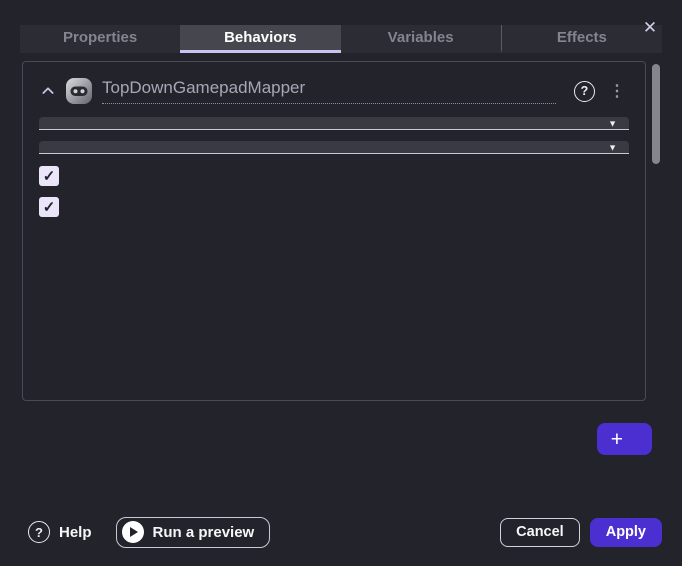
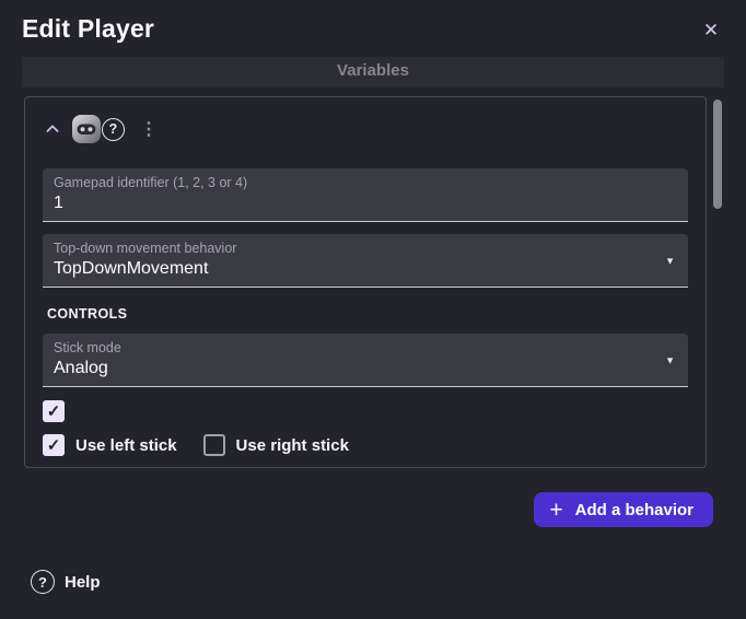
+ Edit Player
  ✕
- Properties
- Behaviors
  Variables
- Effects
- TopDownGamepadMapper
  ?
  ⋮
+ Gamepad identifier (1, 2, 3 or 4)
+ 1
+ Top-down movement behavior
+ TopDownMovement
  ▼
+ CONTROLS
+ Stick mode
+ Analog
  ▼
  ✓
  ✓
+ Use left stick
+ Use right stick
  +
+ Add a behavior
  ?
  Help
- Run a preview
- Cancel
- Apply
